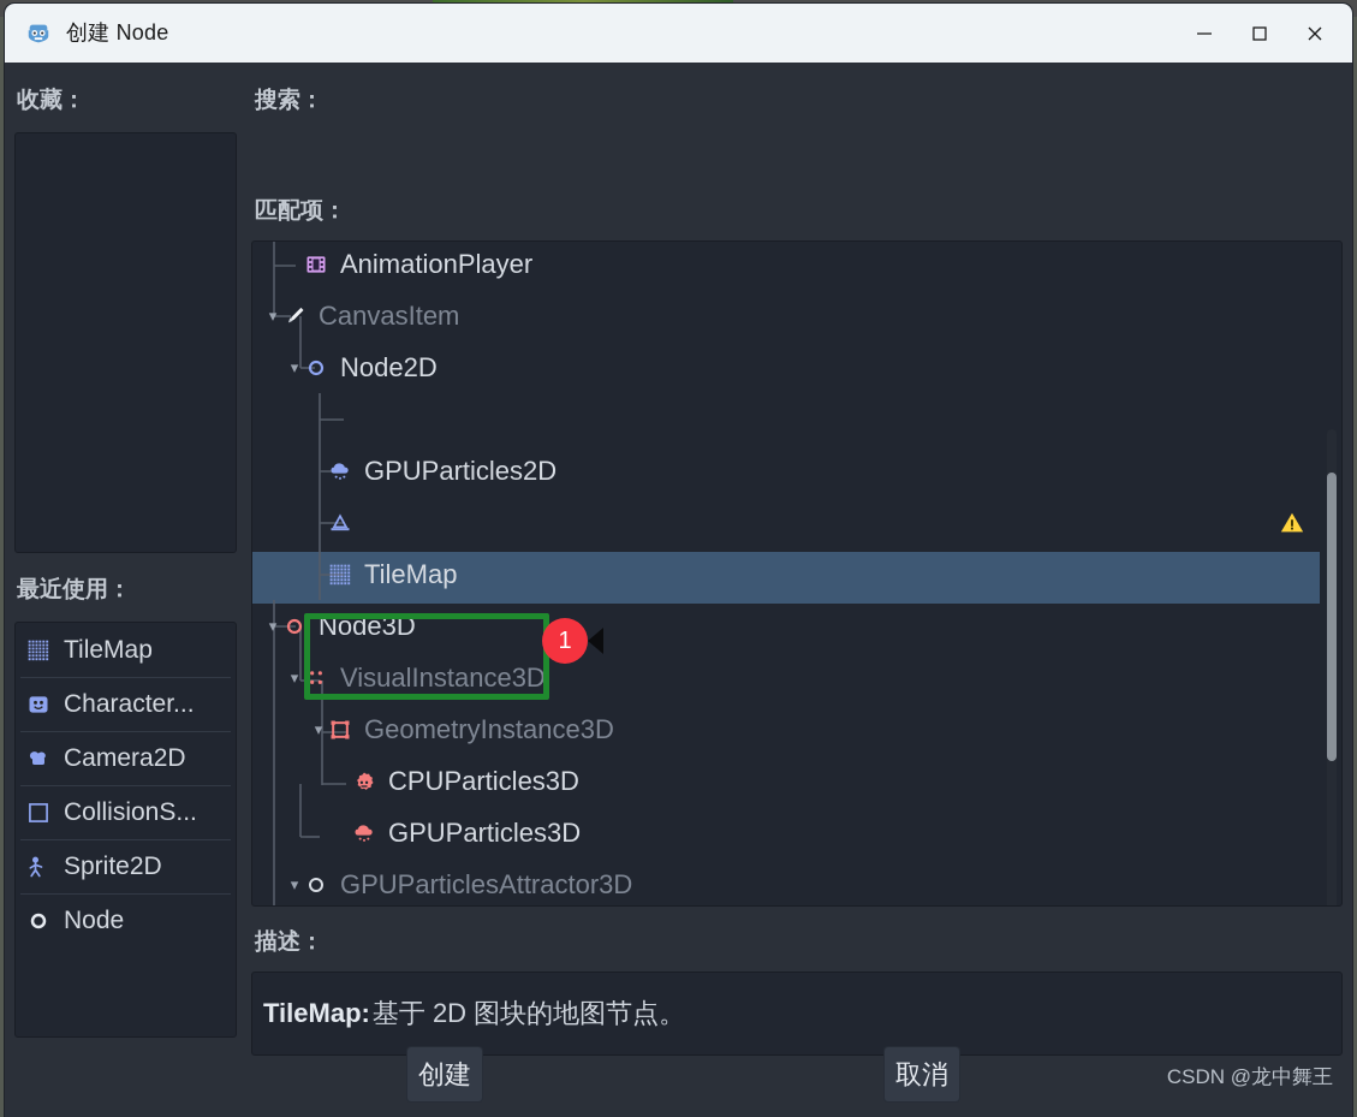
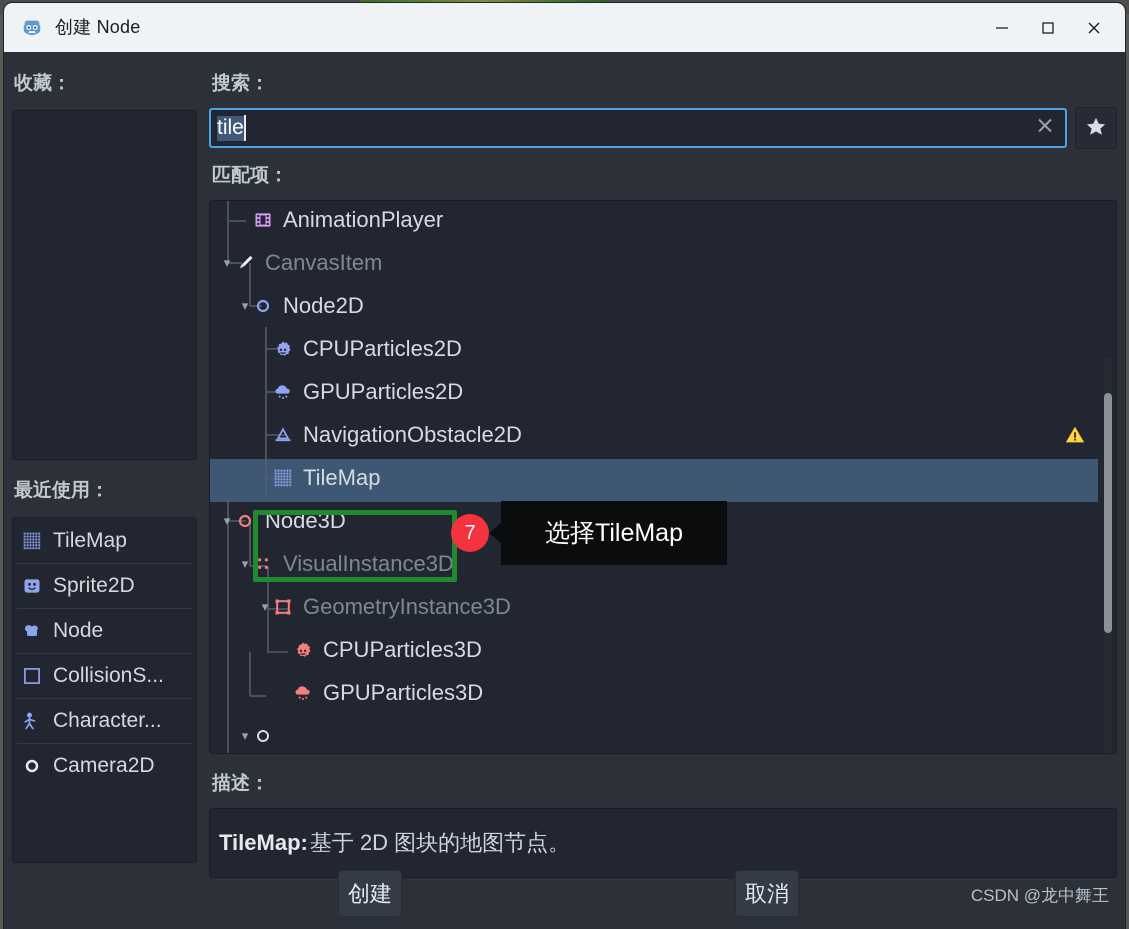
  创建 Node
  收藏：
  最近使用：
  TileMap
- Character...
+ Sprite2D
- Camera2D
+ Node
  CollisionS...
- Sprite2D
+ Character...
- Node
+ Camera2D
  搜索：
+ tile
  匹配项：
  AnimationPlayer
  ▾
  CanvasItem
  ▾
  Node2D
+ CPUParticles2D
  GPUParticles2D
+ NavigationObstacle2D
  TileMap
  ▾
  Node3D
  ▾
  VisualInstance3D
  ▾
  GeometryInstance3D
  CPUParticles3D
  GPUParticles3D
  ▾
- GPUParticlesAttractor3D
  描述：
  TileMap:
  基于 2D 图块的地图节点。
- 1
+ 7
+ 选择TileMap
  创建
  取消
  CSDN @龙中舞王
